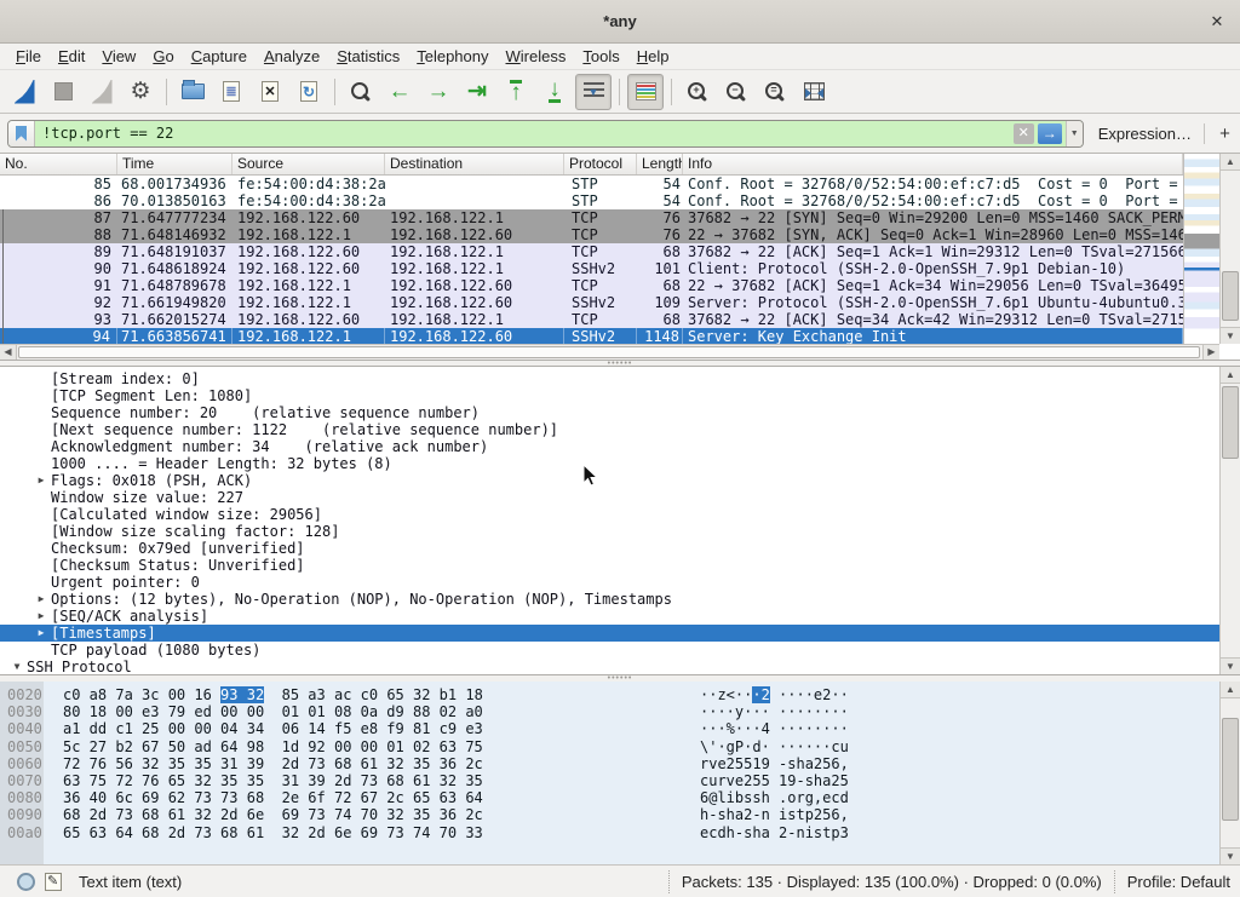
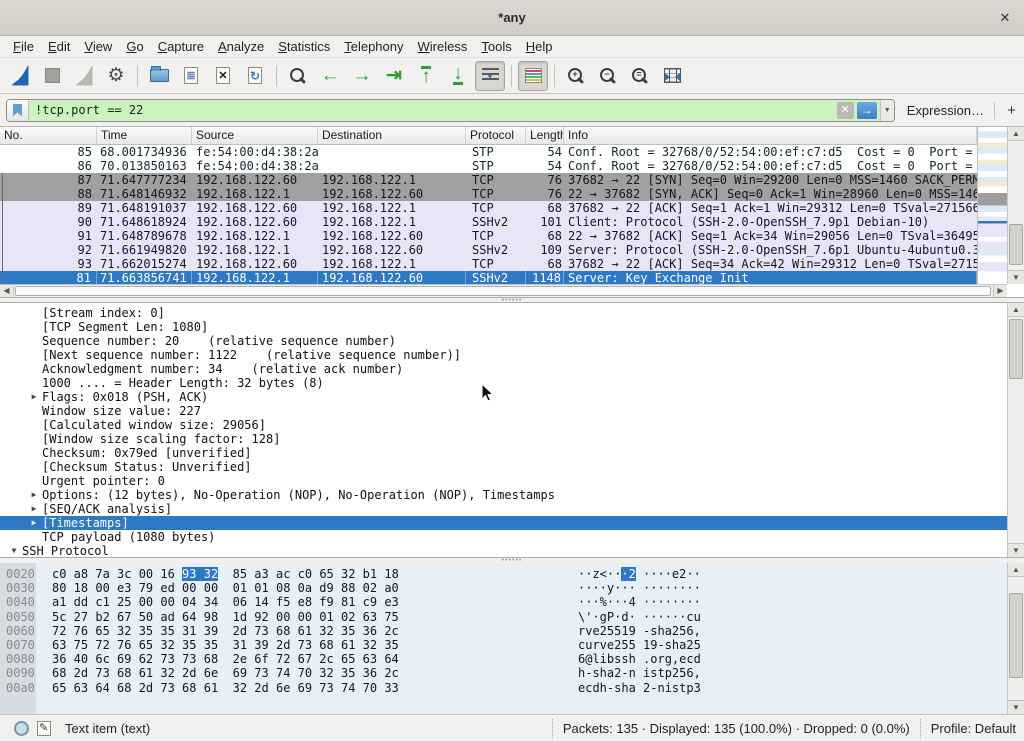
  *any
  ✕
  File
  Edit
  View
  Go
  Capture
  Analyze
  Statistics
  Telephony
  Wireless
  Tools
  Help
  ⚙
  ←
  →
  ⇥
  ↑
  ↓
  !tcp.port == 22
  ✕
  →
  Expression…
  +
  No.
  Time
  Source
  Destination
  Protocol
  Length
  Info
  85
  68.001734936
  fe:54:00:d4:38:2a
  STP
  54
  Conf. Root = 32768/0/52:54:00:ef:c7:d5 Cost = 0 Port =
  86
  70.013850163
  fe:54:00:d4:38:2a
  STP
  54
  Conf. Root = 32768/0/52:54:00:ef:c7:d5 Cost = 0 Port =
  87
  71.647777234
  192.168.122.60
  192.168.122.1
  TCP
  76
  37682 → 22 [SYN] Seq=0 Win=29200 Len=0 MSS=1460 SACK_PER
  88
  71.648146932
  192.168.122.1
  192.168.122.60
  TCP
  76
  22 → 37682 [SYN, ACK] Seq=0 Ack=1 Win=28960 Len=0 MSS=14
  89
  71.648191037
  192.168.122.60
  192.168.122.1
  TCP
  68
  37682 → 22 [ACK] Seq=1 Ack=1 Win=29312 Len=0 TSval=27156
  90
  71.648618924
  192.168.122.60
  192.168.122.1
  SSHv2
  101
  Client: Protocol (SSH-2.0-OpenSSH_7.9p1 Debian-10)
  91
  71.648789678
  192.168.122.1
  192.168.122.60
  TCP
  68
  22 → 37682 [ACK] Seq=1 Ack=34 Win=29056 Len=0 TSval=3649
  92
  71.661949820
  192.168.122.1
  192.168.122.60
  SSHv2
  109
  Server: Protocol (SSH-2.0-OpenSSH_7.6p1 Ubuntu-4ubuntu0.
  93
  71.662015274
  192.168.122.60
  192.168.122.1
  TCP
  68
  37682 → 22 [ACK] Seq=34 Ack=42 Win=29312 Len=0 TSval=271
- 94
+ 81
  71.663856741
  192.168.122.1
  192.168.122.60
  SSHv2
  1148
  Server: Key Exchange Init
  ▲
  ▼
  ◀
  ▶
  [Stream index: 0]
  [TCP Segment Len: 1080]
  Sequence number: 20 (relative sequence number)
  [Next sequence number: 1122 (relative sequence number)]
  Acknowledgment number: 34 (relative ack number)
  1000 .... = Header Length: 32 bytes (8)
  ▶
  Flags: 0x018 (PSH, ACK)
  Window size value: 227
  [Calculated window size: 29056]
  [Window size scaling factor: 128]
  Checksum: 0x79ed [unverified]
  [Checksum Status: Unverified]
  Urgent pointer: 0
  ▶
  Options: (12 bytes), No-Operation (NOP), No-Operation (NOP), Timestamps
  ▶
  [SEQ/ACK analysis]
  ▶
  [Timestamps]
  TCP payload (1080 bytes)
  ▼
  SSH Protocol
  ▲
  ▼
  0020
  c0 a8 7a 3c 00 16 93 32 85 a3 ac c0 65 32 b1 18
  ··z<···2 ····e2··
  0030
  80 18 00 e3 79 ed 00 00 01 01 08 0a d9 88 02 a0
  ····y··· ········
  0040
  a1 dd c1 25 00 00 04 34 06 14 f5 e8 f9 81 c9 e3
  ···%···4 ········
  0050
  5c 27 b2 67 50 ad 64 98 1d 92 00 00 01 02 63 75
  \'·gP·d· ······cu
  0060
- 72 76 56 32 35 35 31 39 2d 73 68 61 32 35 36 2c
+ 72 76 65 32 35 35 31 39 2d 73 68 61 32 35 36 2c
  rve25519 -sha256,
  0070
  63 75 72 76 65 32 35 35 31 39 2d 73 68 61 32 35
  curve255 19-sha25
  0080
  36 40 6c 69 62 73 73 68 2e 6f 72 67 2c 65 63 64
  6@libssh .org,ecd
  0090
  68 2d 73 68 61 32 2d 6e 69 73 74 70 32 35 36 2c
  h-sha2-n istp256,
  00a0
  65 63 64 68 2d 73 68 61 32 2d 6e 69 73 74 70 33
  ecdh-sha 2-nistp3
  ▲
  ▼
  Text item (text)
  Packets: 135 · Displayed: 135 (100.0%) · Dropped: 0 (0.0%)
  Profile: Default
